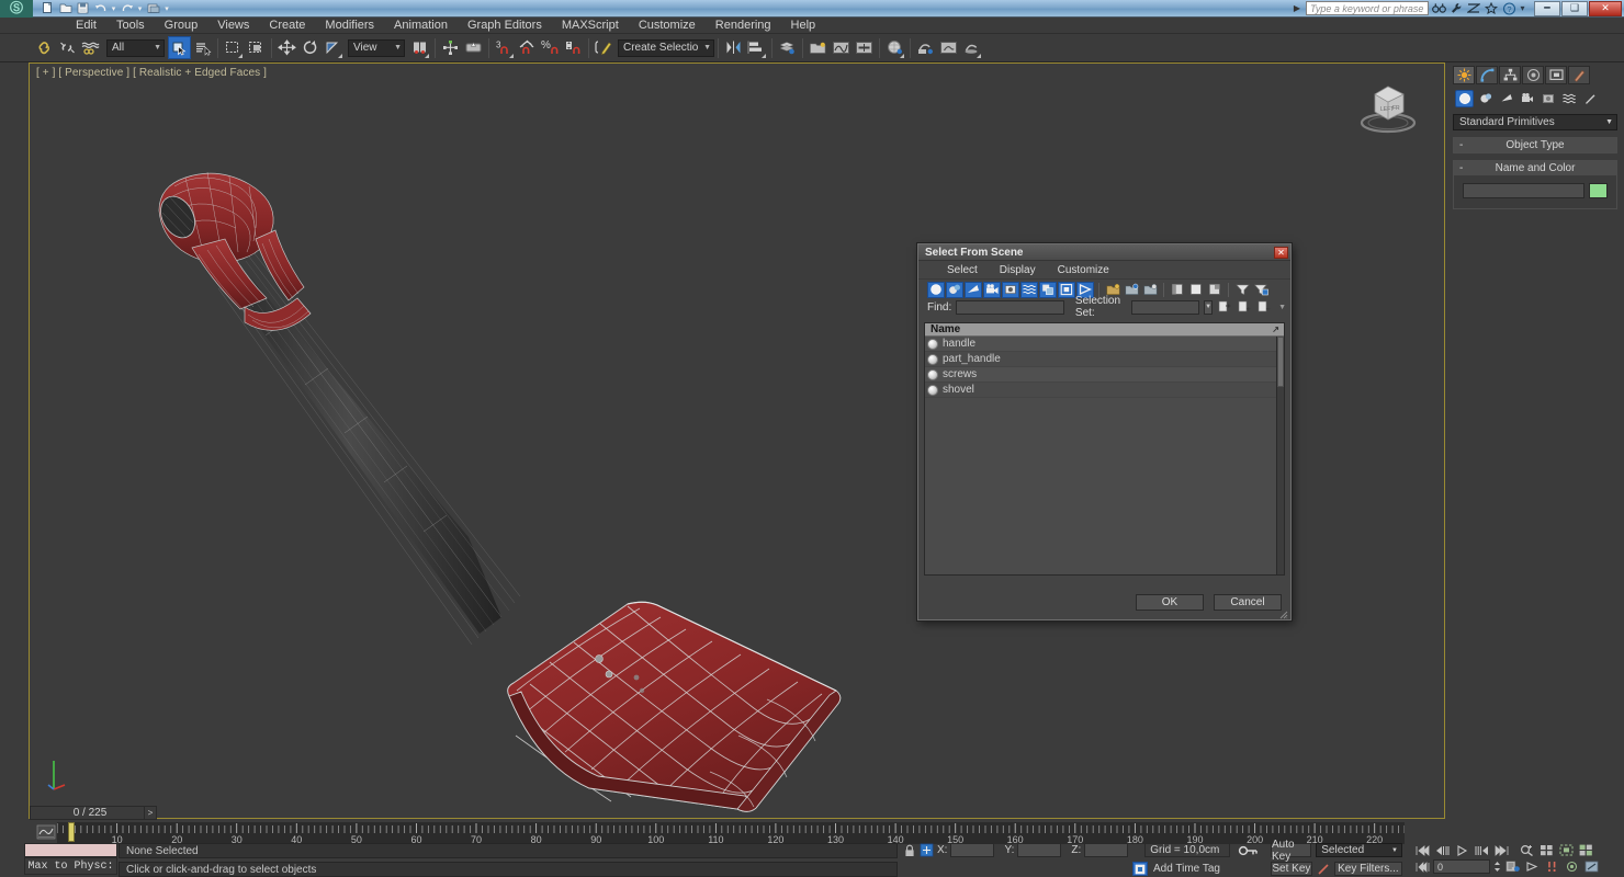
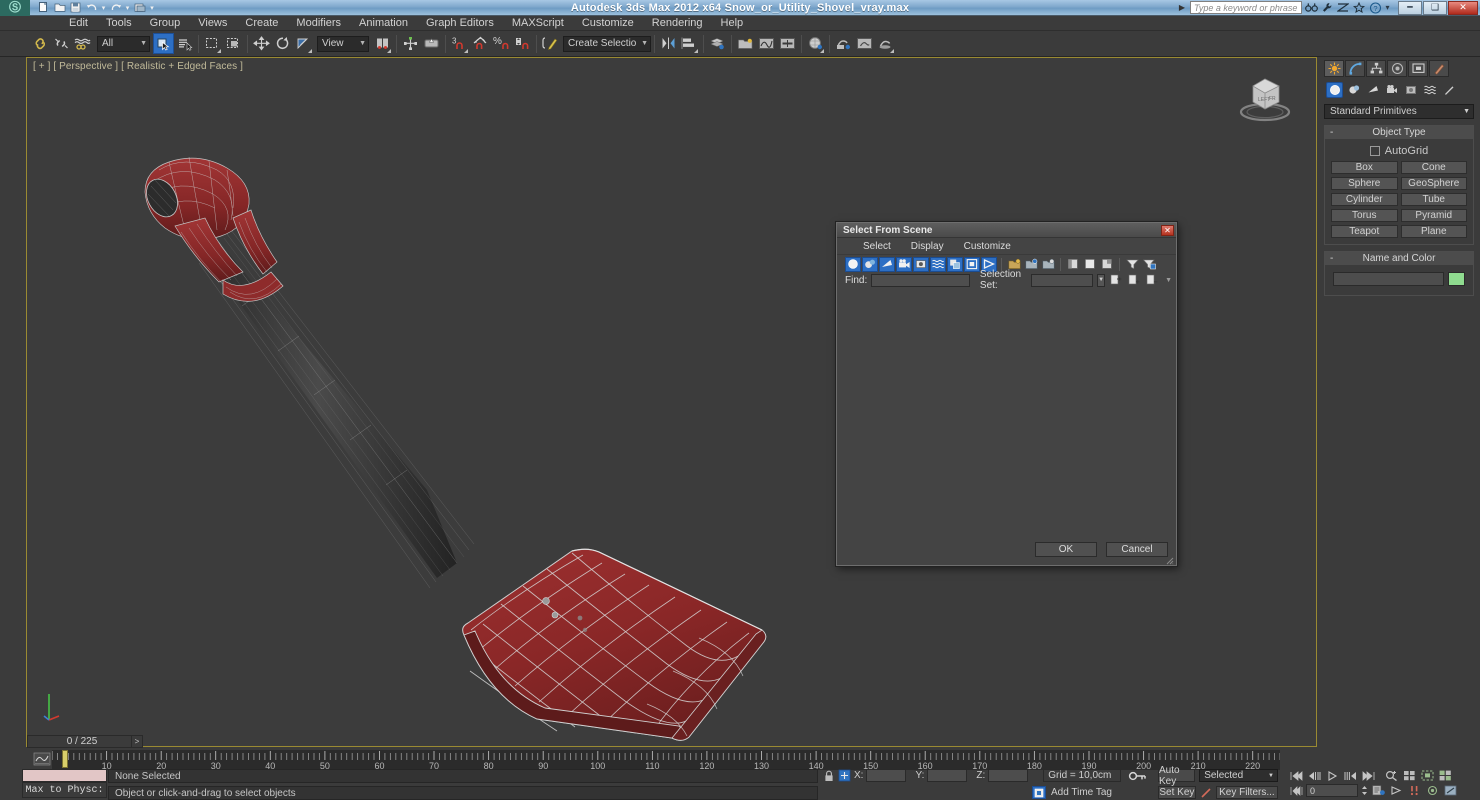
  Ⓢ
+ Autodesk 3ds Max 2012 x64 Snow_or_Utility_Shovel_vray.max
  ▶
  Type a keyword or phrase
  ?
  ▾
  ━
  ❑
  ✕
  Edit
  Tools
  Group
  Views
  Create
  Modifiers
  Animation
  Graph Editors
  MAXScript
  Customize
  Rendering
  Help
  All
  View
  3
  %
  Create Selectio
  Standard Primitives
  -
  Object Type
+ AutoGrid
+ Box
+ Cone
+ Sphere
+ GeoSphere
+ Cylinder
+ Tube
+ Torus
+ Pyramid
+ Teapot
+ Plane
  -
  Name and Color
  [ + ] [ Perspective ] [ Realistic + Edged Faces ]
  Select From Scene
  ✕
  Select
  Display
  Customize
  Find:
  Selection Set:
- Name
- ↗
- handle
- part_handle
- screws
- shovel
  OK
  Cancel
  0 / 225
  >
  10
  20
  30
  40
  50
  60
  70
  80
  90
  100
  110
  120
  130
  140
  150
  160
  170
  180
  190
  200
  210
  220
  Max to Physc:
  None Selected
- Click or click-and-drag to select objects
+ Object or click-and-drag to select objects
  X:
  Y:
  Z:
  Grid = 10,0cm
  Add Time Tag
  Auto Key
  Selected
  Set Key
  Key Filters...
  0
